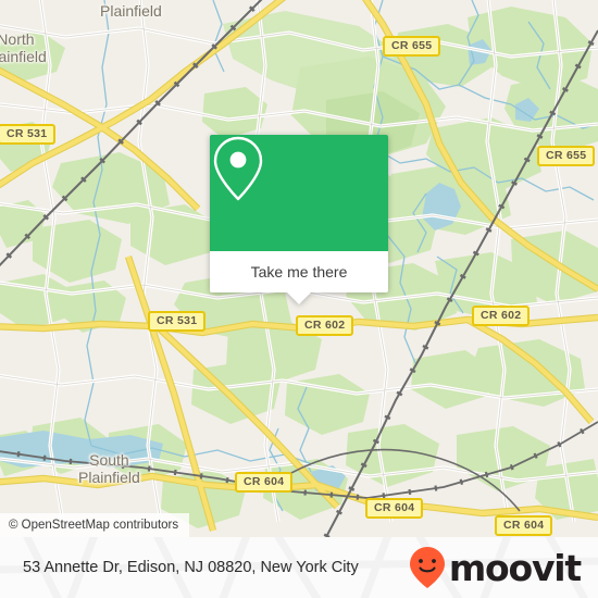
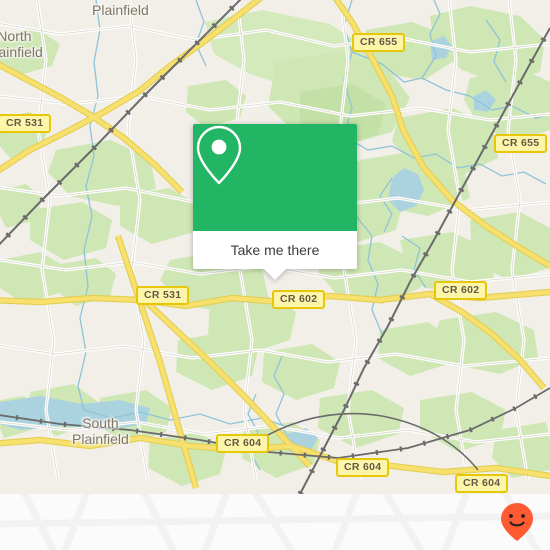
  North
  ainfield
  Plainfield
  South
  Plainfield
  CR 655
  CR 531
  CR 655
  CR 531
  CR 602
  CR 602
  CR 604
  CR 604
  CR 604
  Take me there
- © OpenStreetMap contributors
- 53 Annette Dr, Edison, NJ 08820, New York City
- moovit
